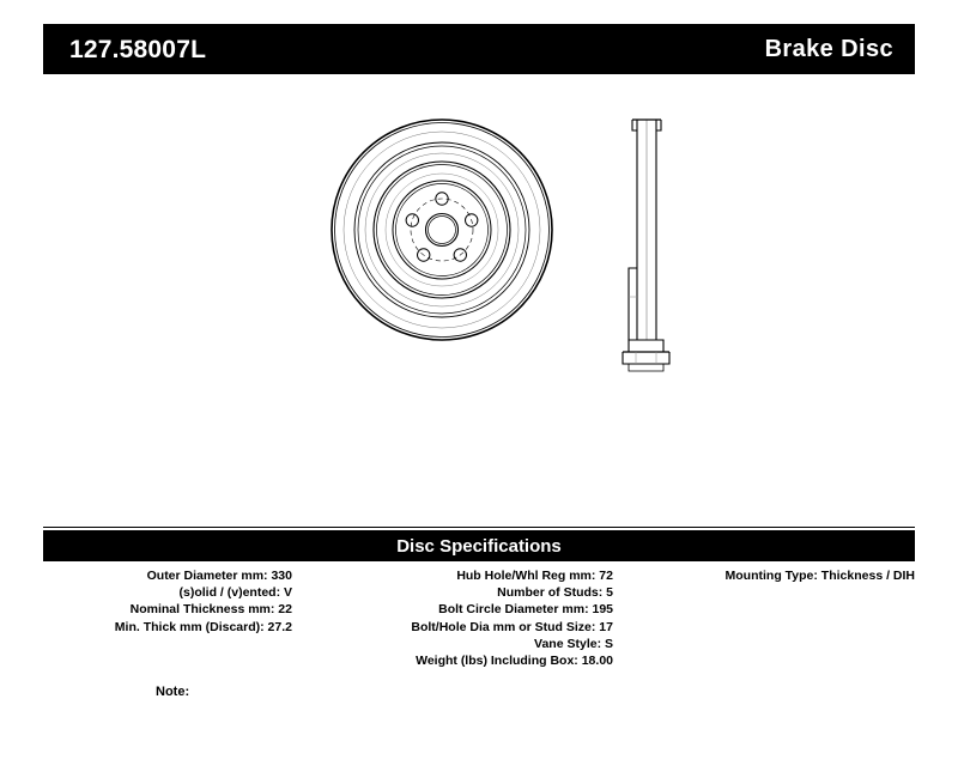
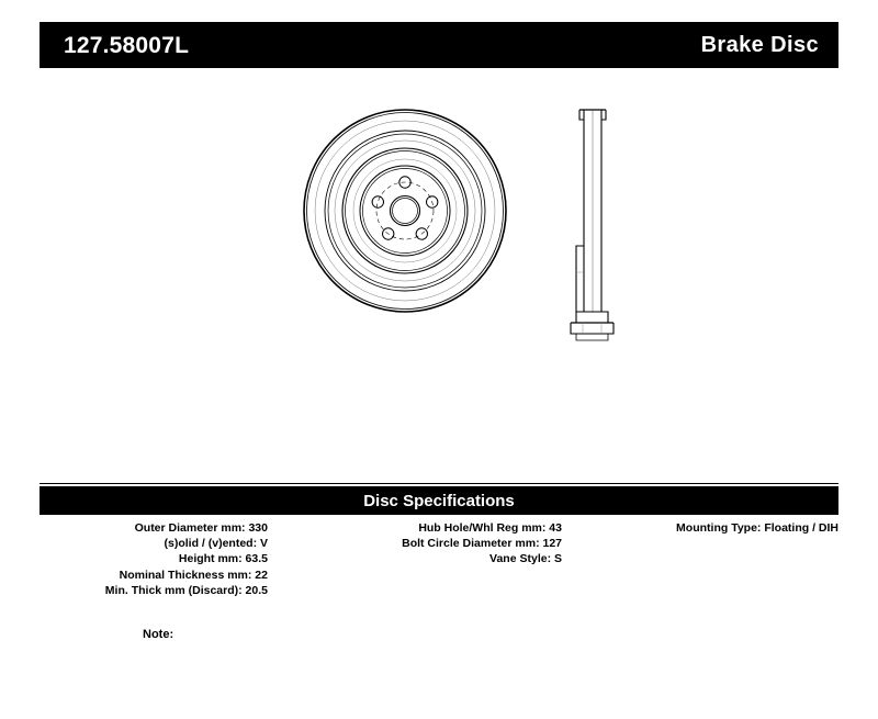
  127.58007L
  Brake Disc
  Disc Specifications
  Outer Diameter mm: 330
  (s)olid / (v)ented: V
+ Height mm: 63.5
  Nominal Thickness mm: 22
- Min. Thick mm (Discard): 27.2
+ Min. Thick mm (Discard): 20.5
- Hub Hole/Whl Reg mm: 72
+ Hub Hole/Whl Reg mm: 43
- Number of Studs: 5
- Bolt Circle Diameter mm: 195
+ Bolt Circle Diameter mm: 127
- Bolt/Hole Dia mm or Stud Size: 17
  Vane Style: S
- Weight (lbs) Including Box: 18.00
- Mounting Type: Thickness / DIH
+ Mounting Type: Floating / DIH
  Note:
